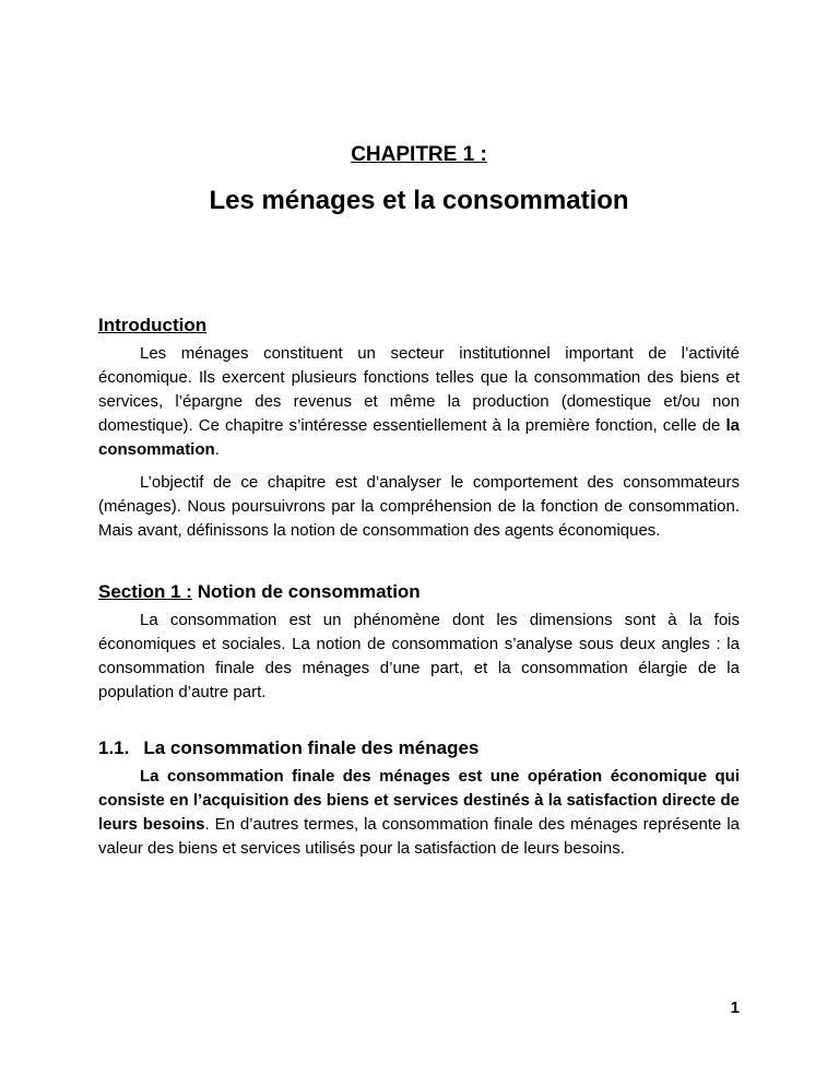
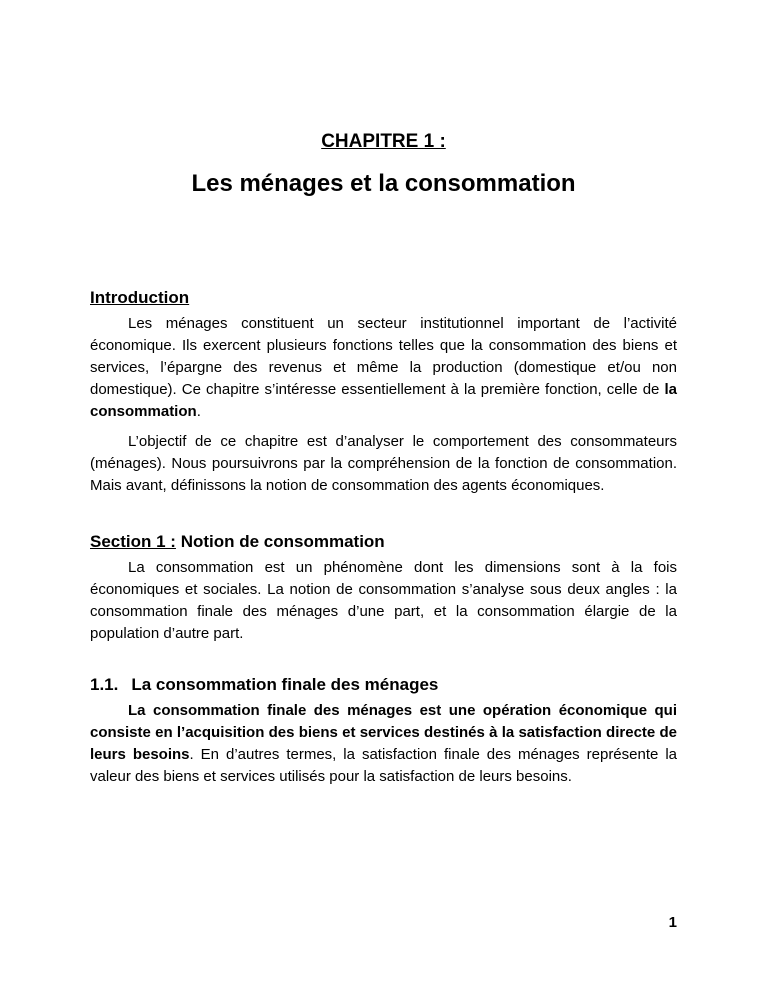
  CHAPITRE 1 :
  Les ménages et la consommation
  Introduction
  Les ménages constituent un secteur institutionnel important de l’activité économique. Ils exercent plusieurs fonctions telles que la consommation des biens et services, l’épargne des revenus et même la production (domestique et/ou non domestique). Ce chapitre s’intéresse essentiellement à la première fonction, celle de la consommation.
  L’objectif de ce chapitre est d’analyser le comportement des consommateurs (ménages). Nous poursuivrons par la compréhension de la fonction de consommation. Mais avant, définissons la notion de consommation des agents économiques.
  Section 1 : Notion de consommation
  La consommation est un phénomène dont les dimensions sont à la fois économiques et sociales. La notion de consommation s’analyse sous deux angles : la consommation finale des ménages d’une part, et la consommation élargie de la population d’autre part.
  1.1. La consommation finale des ménages
- La consommation finale des ménages est une opération économique qui consiste en l’acquisition des biens et services destinés à la satisfaction directe de leurs besoins. En d’autres termes, la consommation finale des ménages représente la valeur des biens et services utilisés pour la satisfaction de leurs besoins.
+ La consommation finale des ménages est une opération économique qui consiste en l’acquisition des biens et services destinés à la satisfaction directe de leurs besoins. En d’autres termes, la satisfaction finale des ménages représente la valeur des biens et services utilisés pour la satisfaction de leurs besoins.
  1
